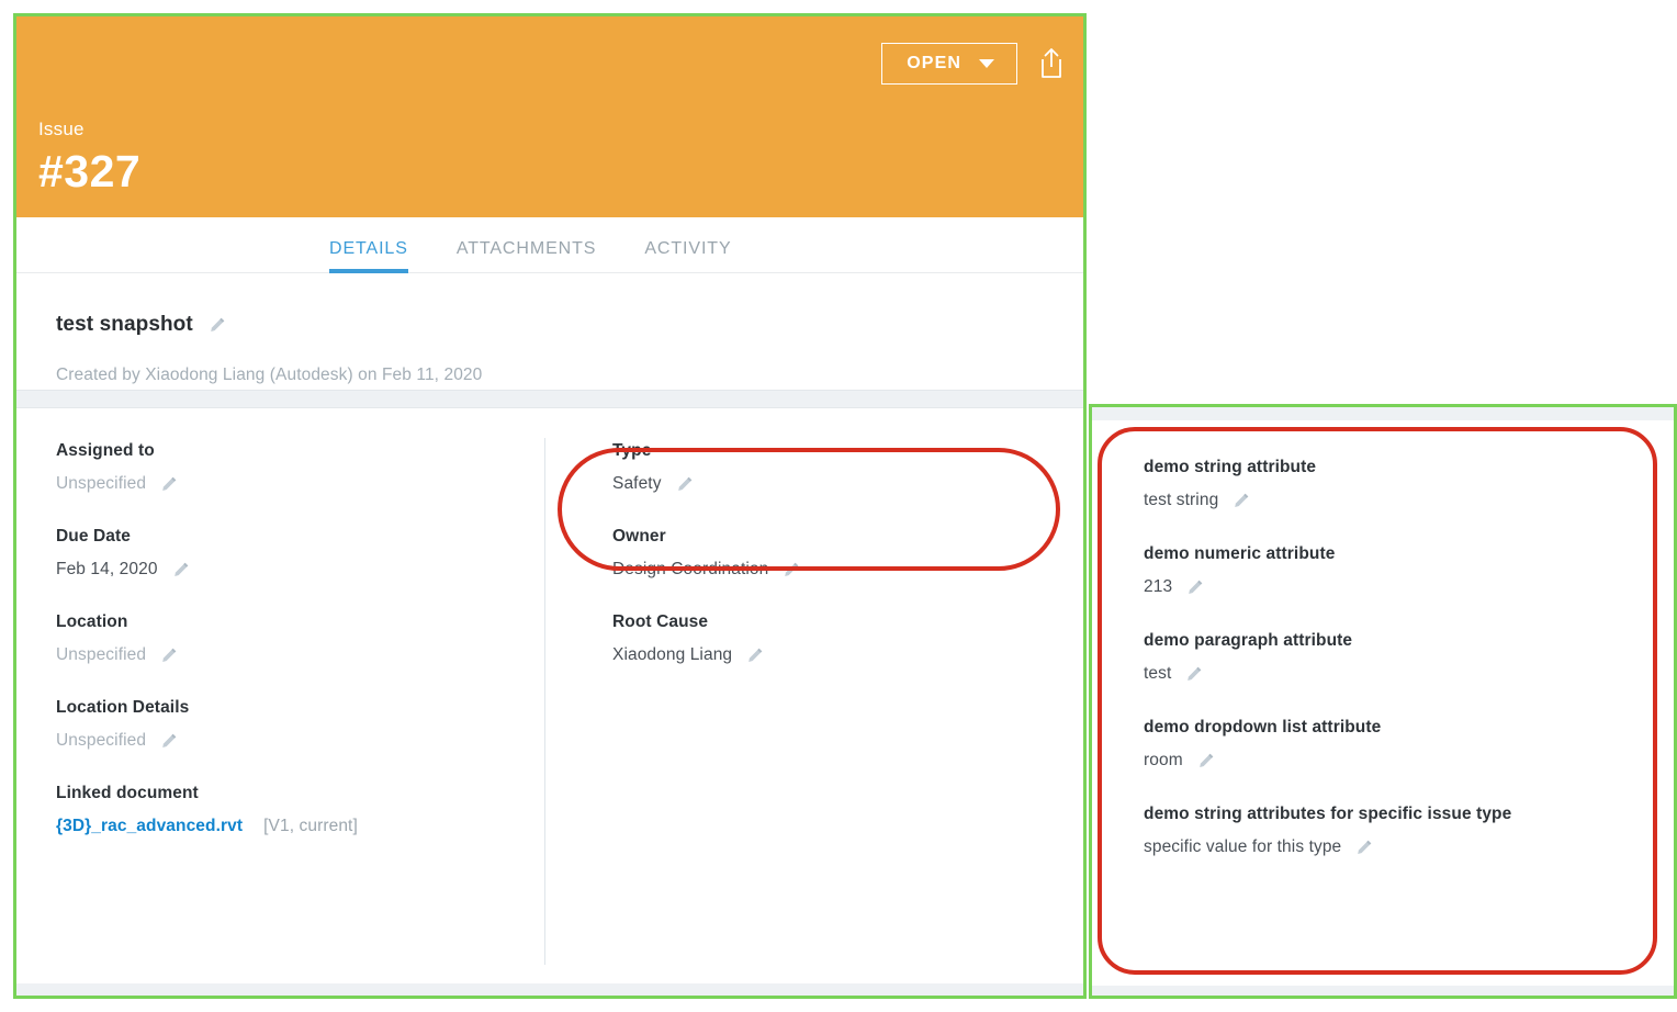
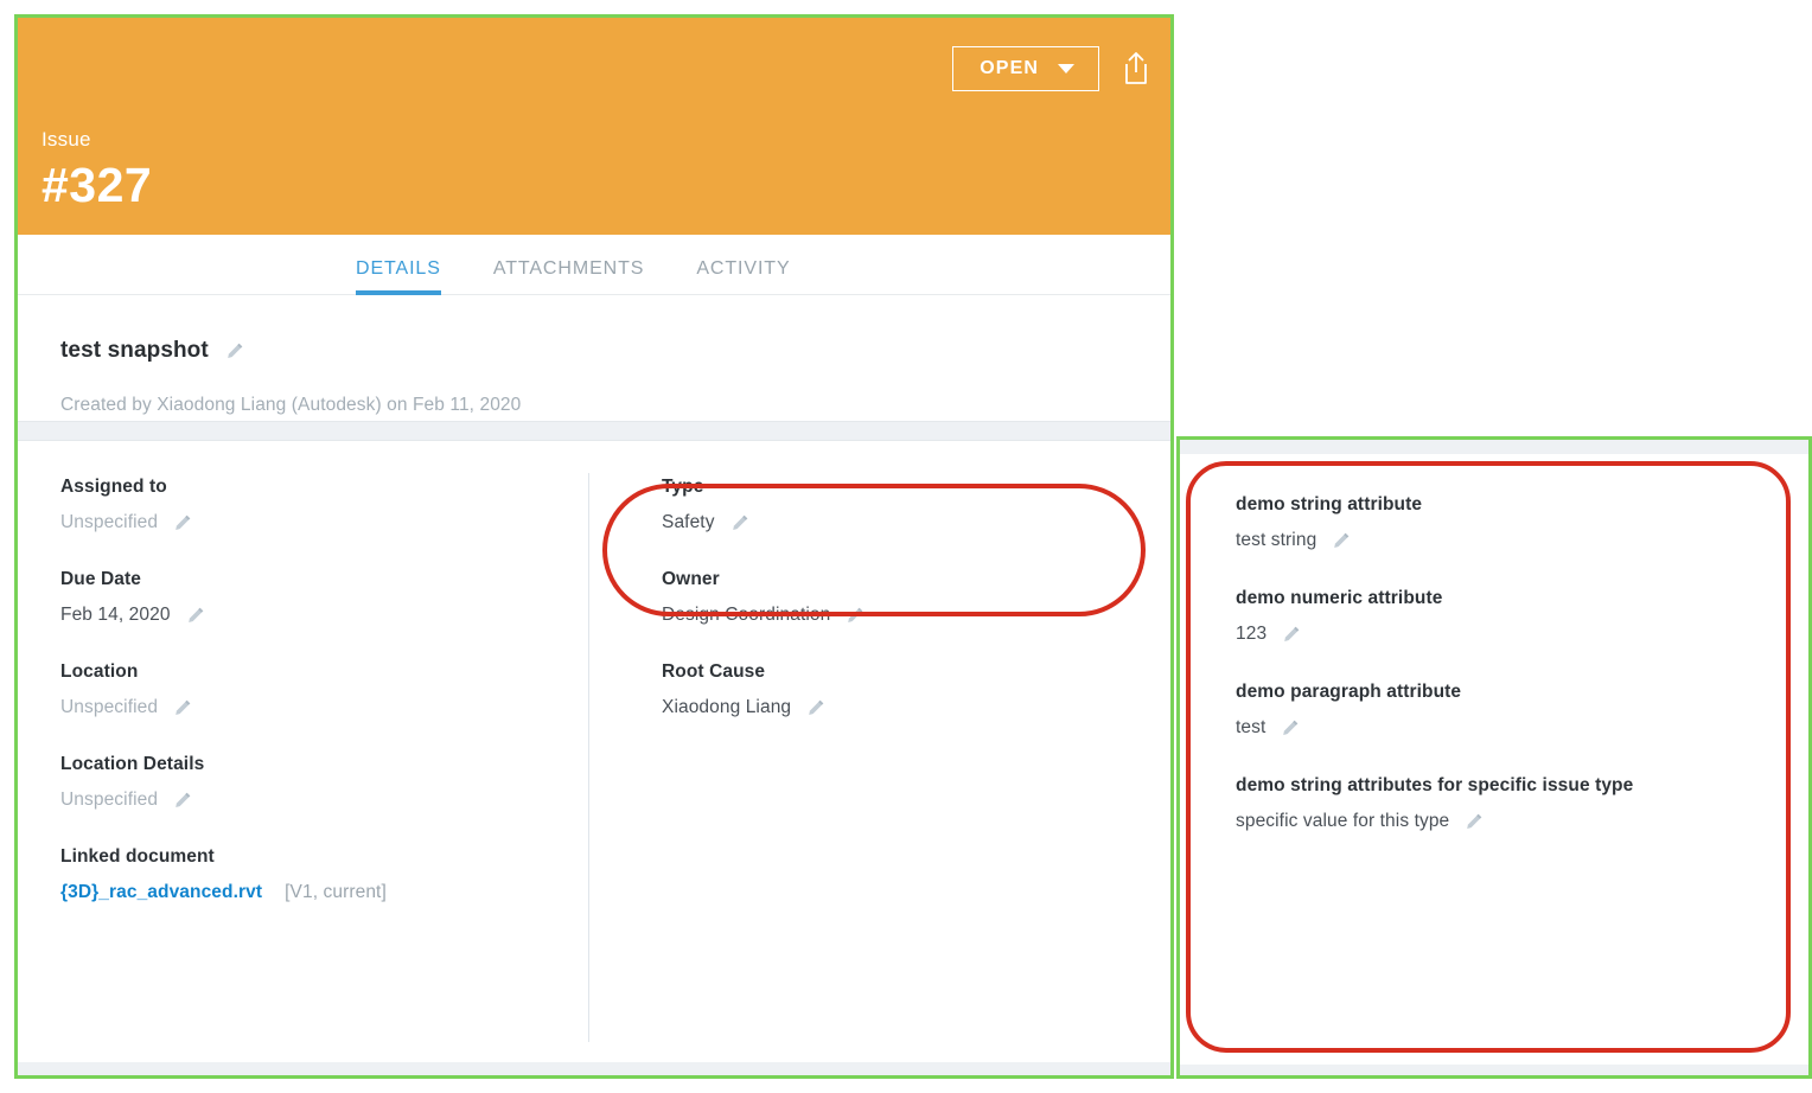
  OPEN
  Issue
  #327
  DETAILS
  ATTACHMENTS
  ACTIVITY
  test snapshot
  Created by Xiaodong Liang (Autodesk) on Feb 11, 2020
  Assigned to
  Unspecified
  Due Date
  Feb 14, 2020
  Location
  Unspecified
  Location Details
  Unspecified
  Linked document
  {3D}_rac_advanced.rvt
  [V1, current]
  Type
  Safety
  Owner
  Design Coordination
  Root Cause
  Xiaodong Liang
  demo string attribute
  test string
  demo numeric attribute
- 213
+ 123
  demo paragraph attribute
  test
- demo dropdown list attribute
- room
  demo string attributes for specific issue type
  specific value for this type
